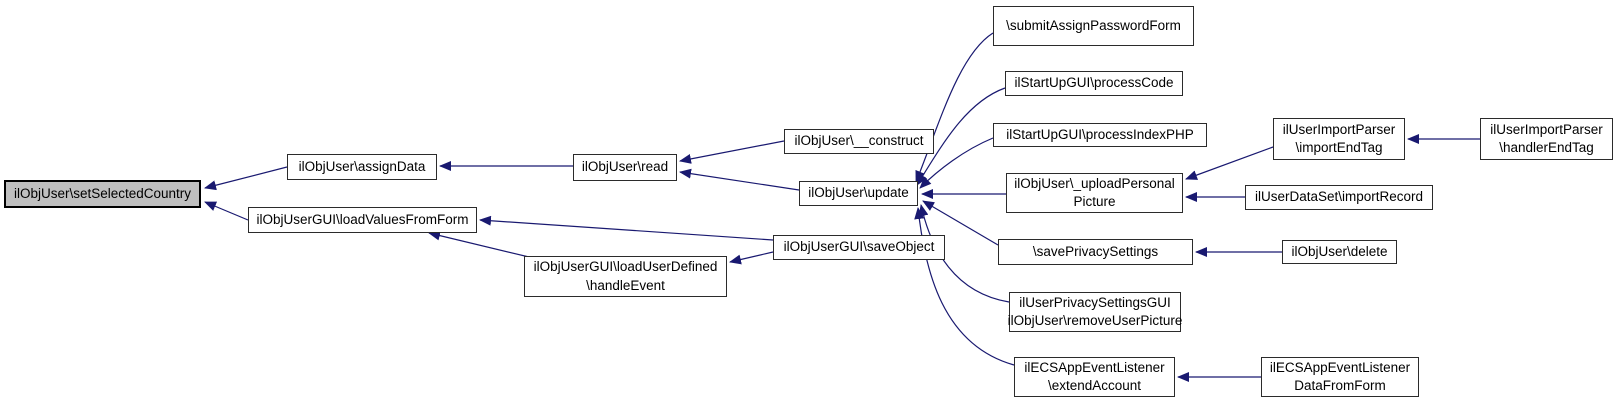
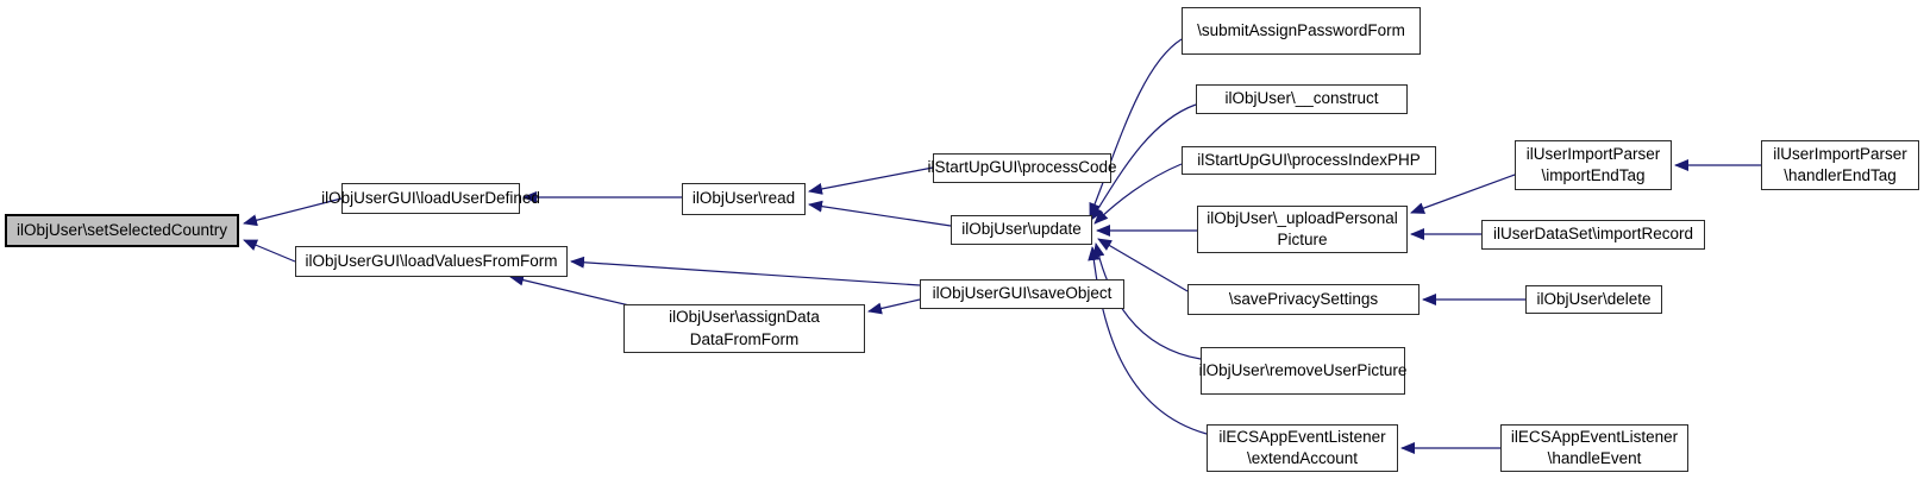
  ilObjUser\setSelectedCountry
- ilObjUser\assignData
+ ilObjUserGUI\loadUserDefined
  ilObjUserGUI\loadValuesFromForm
  ilObjUser\read
- ilObjUser\__construct
+ ilStartUpGUI\processCode
  ilObjUser\update
  ilObjUserGUI\saveObject
- ilObjUserGUI\loadUserDefined
+ ilObjUser\assignData
- \handleEvent
+ DataFromForm
  \submitAssignPasswordForm
- ilStartUpGUI\processCode
+ ilObjUser\__construct
  ilStartUpGUI\processIndexPHP
  ilObjUser\_uploadPersonal
  Picture
  \savePrivacySettings
- ilUserPrivacySettingsGUI
  ilObjUser\removeUserPicture
  ilECSAppEventListener
  \extendAccount
  ilUserImportParser
  \importEndTag
  ilUserDataSet\importRecord
  ilObjUser\delete
  ilECSAppEventListener
- DataFromForm
+ \handleEvent
  ilUserImportParser
  \handlerEndTag
